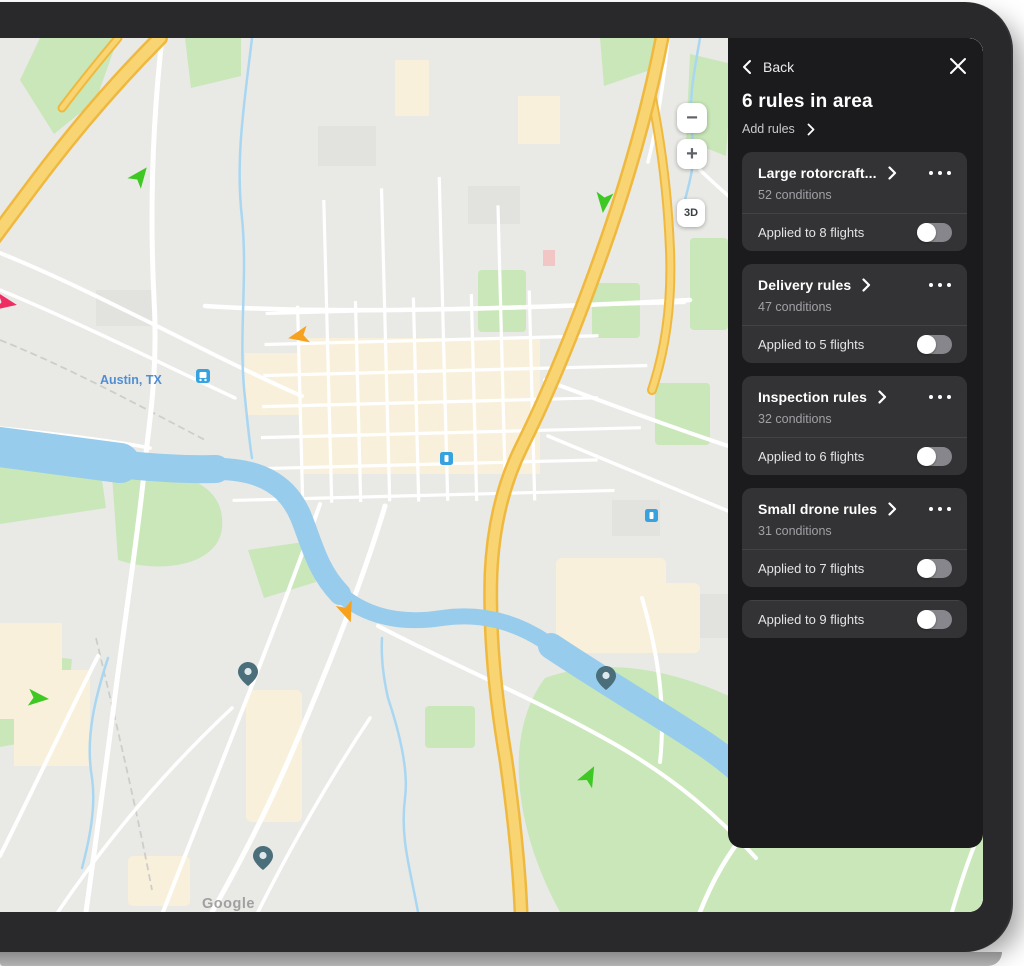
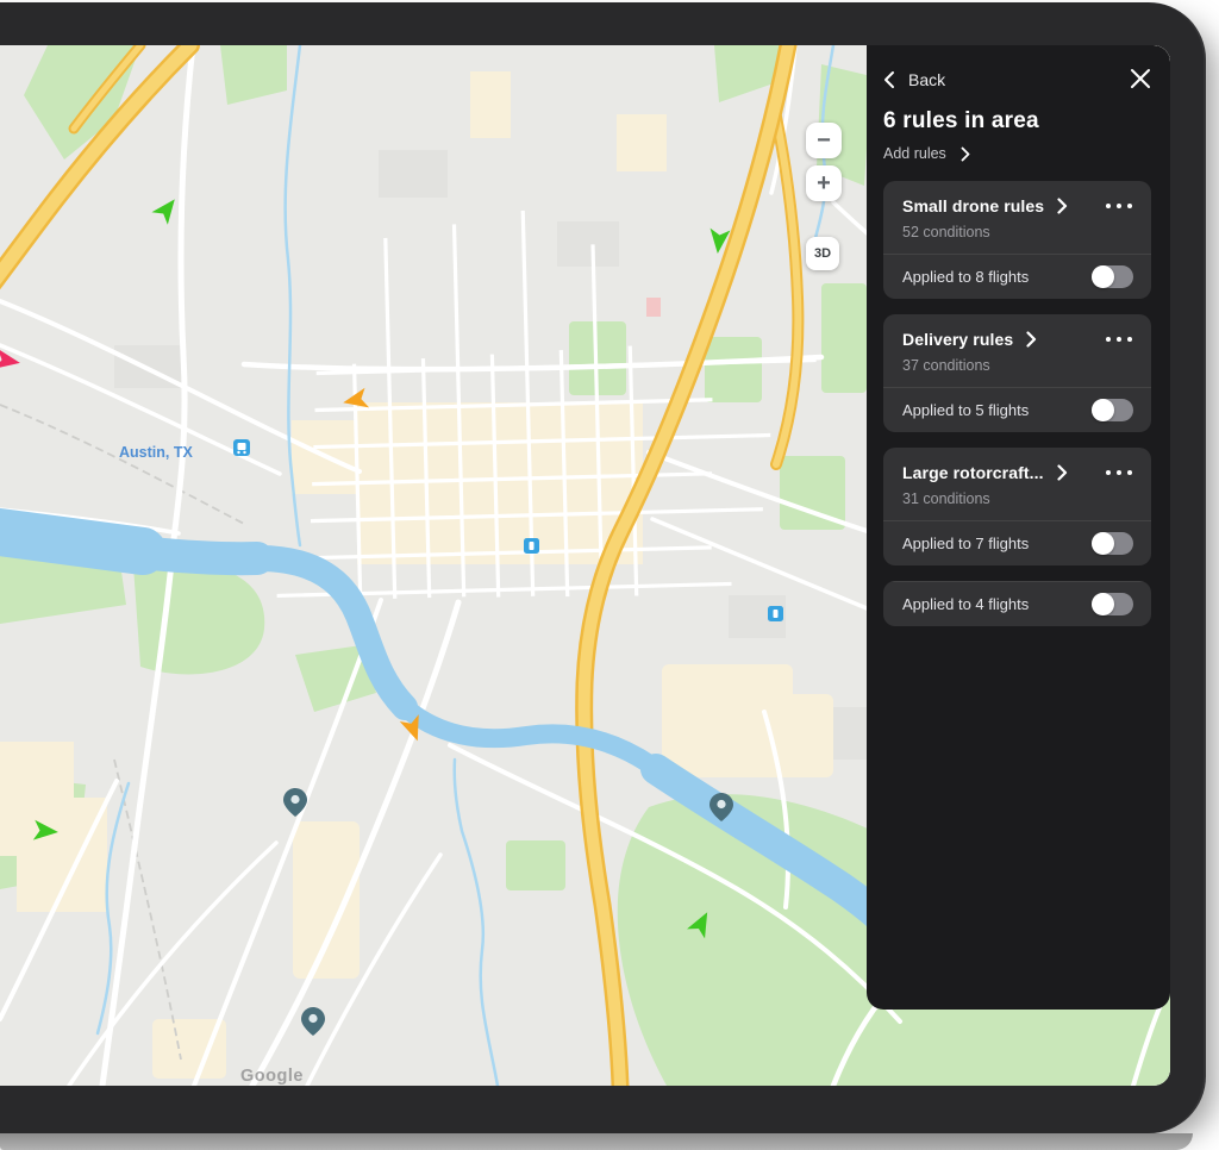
  Austin, TX
  Google
  −
  +
  3D
  Back
  6 rules in area
  Add rules
- Large rotorcraft...
+ Small drone rules
  52 conditions
  Applied to 8 flights
  Delivery rules
- 47 conditions
+ 37 conditions
  Applied to 5 flights
- Inspection rules
- 32 conditions
- Applied to 6 flights
- Small drone rules
+ Large rotorcraft...
  31 conditions
  Applied to 7 flights
- Applied to 9 flights
+ Applied to 4 flights
